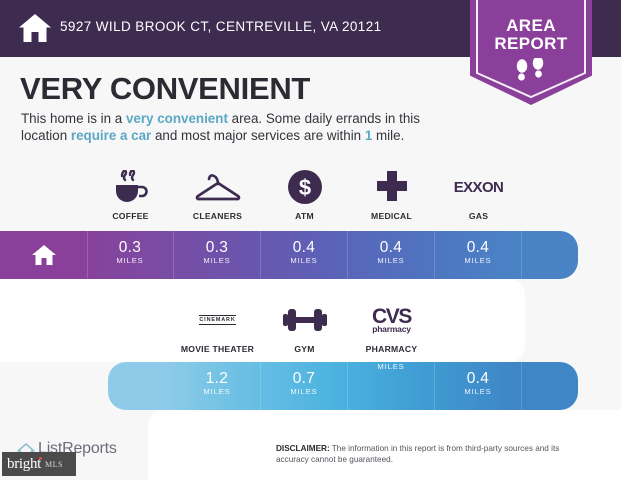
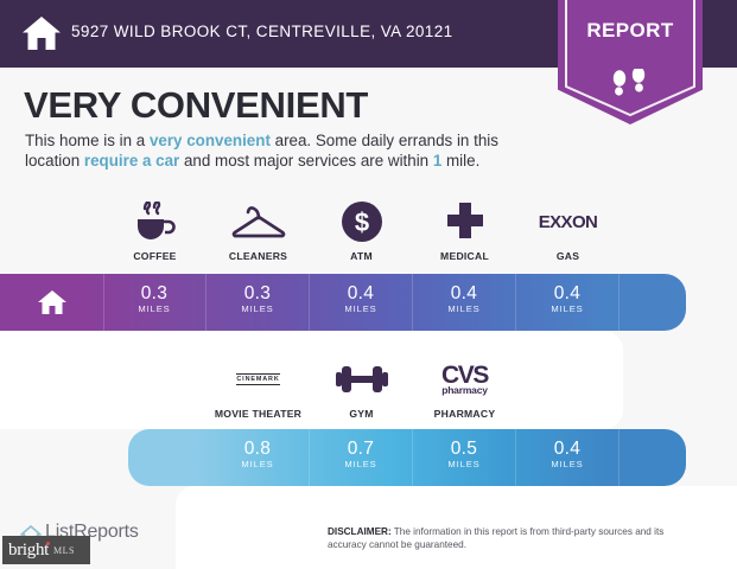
  5927 WILD BROOK CT, CENTREVILLE, VA 20121
- AREA
  REPORT
  VERY CONVENIENT
  This home is in a very convenient area. Some daily errands in this location require a car and most major services are within 1 mile.
  COFFEE
  CLEANERS
  $
  ATM
  MEDICAL
  EXXON
  GAS
  0.3
  MILES
  0.3
  MILES
  0.4
  MILES
  0.4
  MILES
  0.4
  MILES
  MOVIE THEATER
  GYM
  CVS
  pharmacy
  PHARMACY
- 1.2
+ 0.8
  MILES
  0.7
  MILES
+ 0.5
  MILES
  0.4
  MILES
  ListReports
  DISCLAIMER: The information in this report is from third-party sources and its accuracy cannot be guaranteed.
  bright
  MLS
